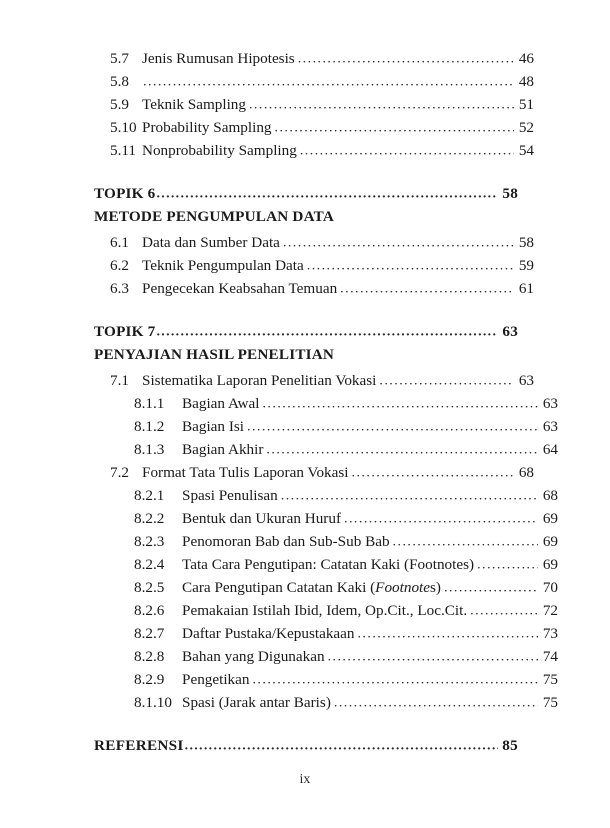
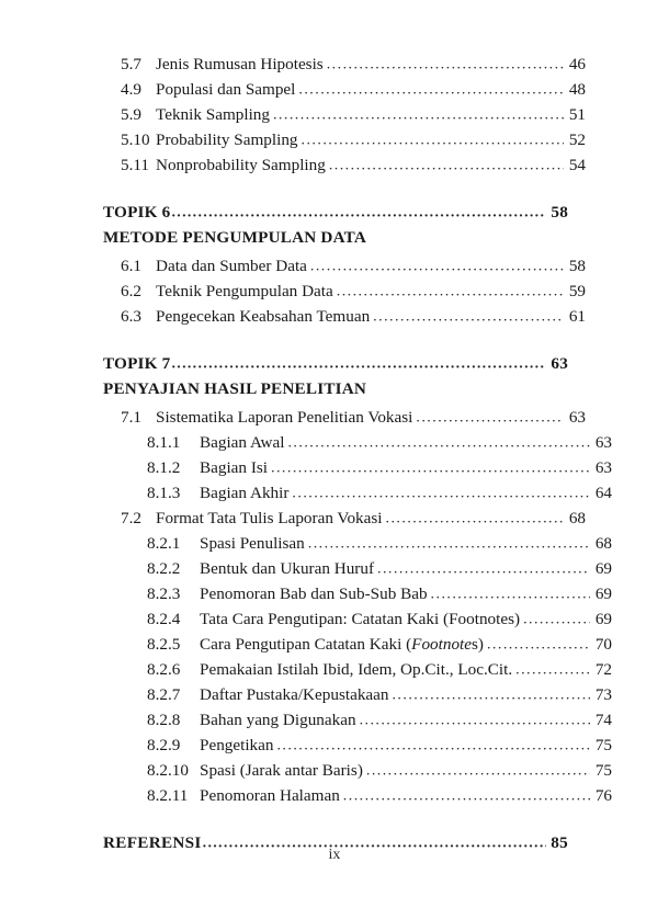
  5.7
  Jenis Rumusan Hipotesis
  46
- 5.8
+ 4.9
+ Populasi dan Sampel
  48
  5.9
  Teknik Sampling
  51
  5.10
  Probability Sampling
  52
  5.11
  Nonprobability Sampling
  54
  TOPIK 6
  58
  METODE PENGUMPULAN DATA
  6.1
  Data dan Sumber Data
  58
  6.2
  Teknik Pengumpulan Data
  59
  6.3
  Pengecekan Keabsahan Temuan
  61
  TOPIK 7
  63
  PENYAJIAN HASIL PENELITIAN
  7.1
  Sistematika Laporan Penelitian Vokasi
  63
  8.1.1
  Bagian Awal
  63
  8.1.2
  Bagian Isi
  63
  8.1.3
  Bagian Akhir
  64
  7.2
  Format Tata Tulis Laporan Vokasi
  68
  8.2.1
  Spasi Penulisan
  68
  8.2.2
  Bentuk dan Ukuran Huruf
  69
  8.2.3
  Penomoran Bab dan Sub-Sub Bab
  69
  8.2.4
  Tata Cara Pengutipan: Catatan Kaki (Footnotes)
  69
  8.2.5
  Cara Pengutipan Catatan Kaki (Footnotes)
  70
  8.2.6
  Pemakaian Istilah Ibid, Idem, Op.Cit., Loc.Cit.
  72
  8.2.7
  Daftar Pustaka/Kepustakaan
  73
  8.2.8
  Bahan yang Digunakan
  74
  8.2.9
  Pengetikan
  75
- 8.1.10
+ 8.2.10
  Spasi (Jarak antar Baris)
  75
+ 8.2.11
+ Penomoran Halaman
+ 76
  REFERENSI
  85
  ix
